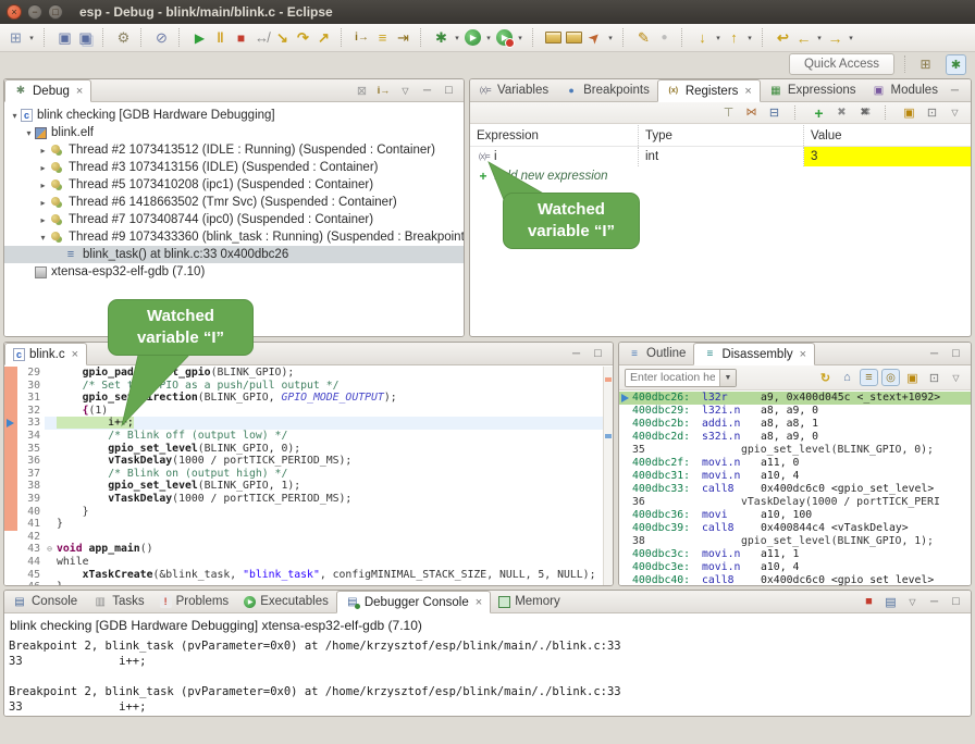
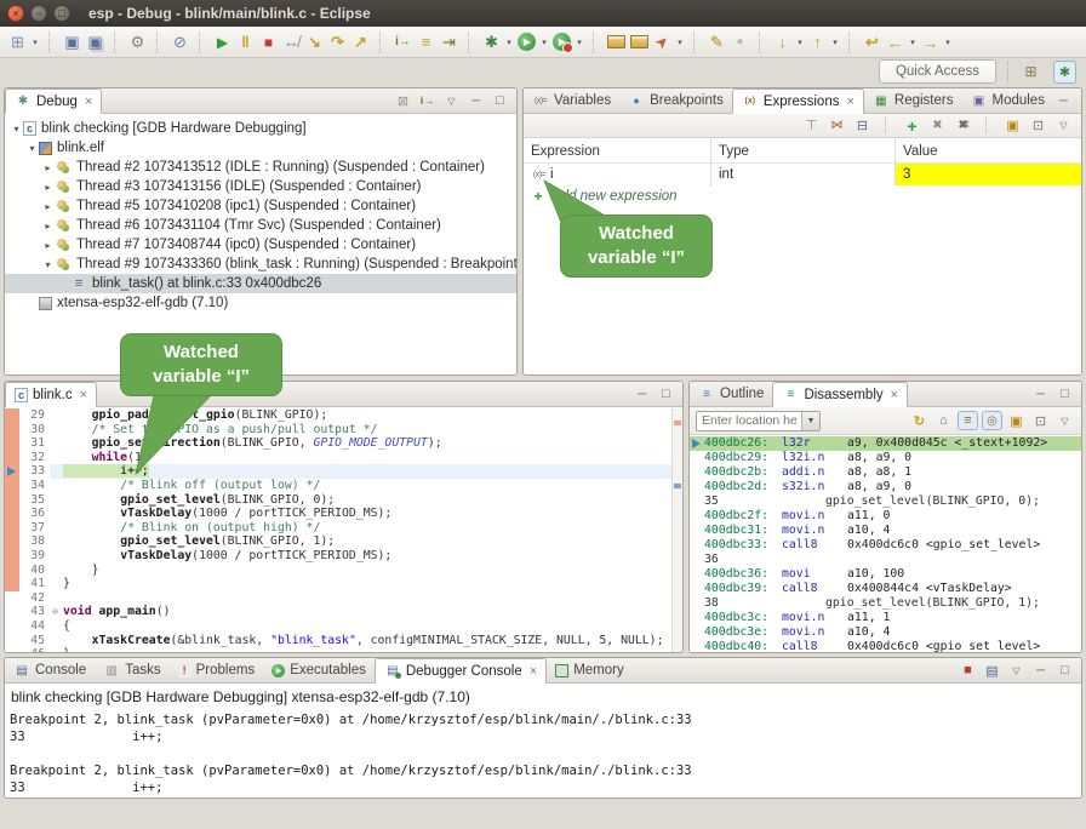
  ×
  −
  □
  esp - Debug - blink/main/blink.c - Eclipse
  Quick Access
  Debug
  ×
  ▾
  blink checking [GDB Hardware Debugging]
  ▾
  blink.elf
  ▸
  Thread #2 1073413512 (IDLE : Running) (Suspended : Container)
  ▸
  Thread #3 1073413156 (IDLE) (Suspended : Container)
  ▸
  Thread #5 1073410208 (ipc1) (Suspended : Container)
  ▸
- Thread #6 1418663502 (Tmr Svc) (Suspended : Container)
+ Thread #6 1073431104 (Tmr Svc) (Suspended : Container)
  ▸
  Thread #7 1073408744 (ipc0) (Suspended : Container)
  ▾
  Thread #9 1073433360 (blink_task : Running) (Suspended : Breakpoint
  blink_task() at blink.c:33 0x400dbc26
  xtensa-esp32-elf-gdb (7.10)
  Variables
  Breakpoints
- Registers
+ Expressions
  ×
- Expressions
+ Registers
  Modules
  Expression
  Type
  Value
  i
  int
  3
  d new expression
  blink.c
  ×
  29
  gpio_padt_gpio(BLINK_GPIO);
  30
  /* Set tPIO as a push/pull output */
  31
  gpio_seirection(BLINK_GPIO, GPIO_MODE_OUTPUT);
  32
- {(1)
+ while(1
  33
  i+;
  34
  /* Blink off (output low) */
  35
  gpio_set_level(BLINK_GPIO, 0);
  36
  vTaskDelay(1000 / portTICK_PERIOD_MS);
  37
  /* Blink on (output high) */
  38
  gpio_set_level(BLINK_GPIO, 1);
  39
  vTaskDelay(1000 / portTICK_PERIOD_MS);
  40
  }
  41
  }
  42
  43
  ⊖
  void app_main()
  44
- while
+ {
  45
  xTaskCreate(&blink_task, "blink_task", configMINIMAL_STACK_SIZE, NULL, 5, NULL);
  Outline
  Disassembly
  ×
  Enter location he
  400dbc26:
  l32r
  a9, 0x400d045c <_stext+1092>
  400dbc29:
  l32i.n
  a8, a9, 0
  400dbc2b:
  addi.n
  a8, a8, 1
  400dbc2d:
  s32i.n
  a8, a9, 0
  35
  gpio_set_level(BLINK_GPIO, 0);
  400dbc2f:
  movi.n
  a11, 0
  400dbc31:
  movi.n
  a10, 4
  400dbc33:
  call8
  0x400dc6c0 <gpio_set_level>
  36
- vTaskDelay(1000 / portTICK_PERI
  400dbc36:
  movi
  a10, 100
  400dbc39:
  call8
  0x400844c4 <vTaskDelay>
  38
  gpio_set_level(BLINK_GPIO, 1);
  400dbc3c:
  movi.n
  a11, 1
  400dbc3e:
  movi.n
  a10, 4
  400dbc40:
  call8
  0x400dc6c0 <gpio_set_level>
  Console
  Tasks
  Problems
  Executables
  Debugger Console
  ×
  Memory
  blink checking [GDB Hardware Debugging] xtensa-esp32-elf-gdb (7.10)
  Breakpoint 2, blink_task (pvParameter=0x0) at /home/krzysztof/esp/blink/main/./blink.c:33
  33 i++;
  Breakpoint 2, blink_task (pvParameter=0x0) at /home/krzysztof/esp/blink/main/./blink.c:33
  33 i++;
  Watched variable “I”
  Watched variable “I”
